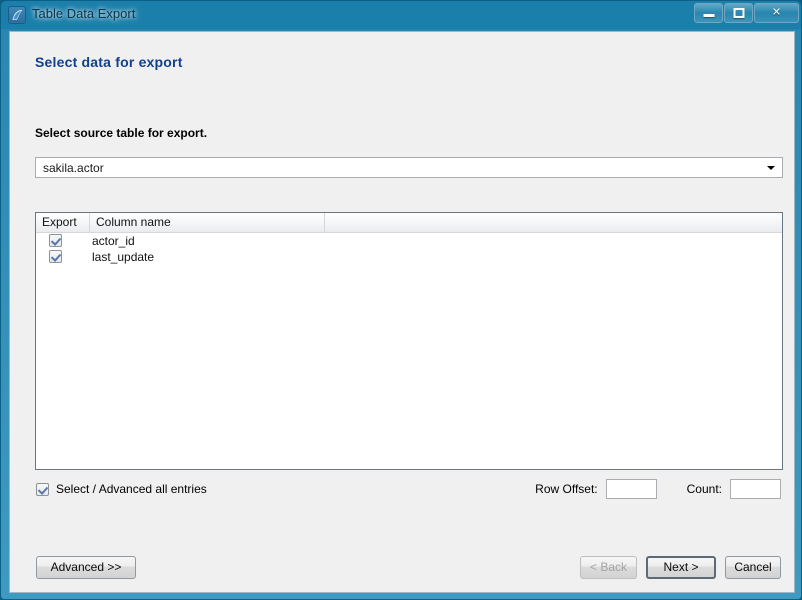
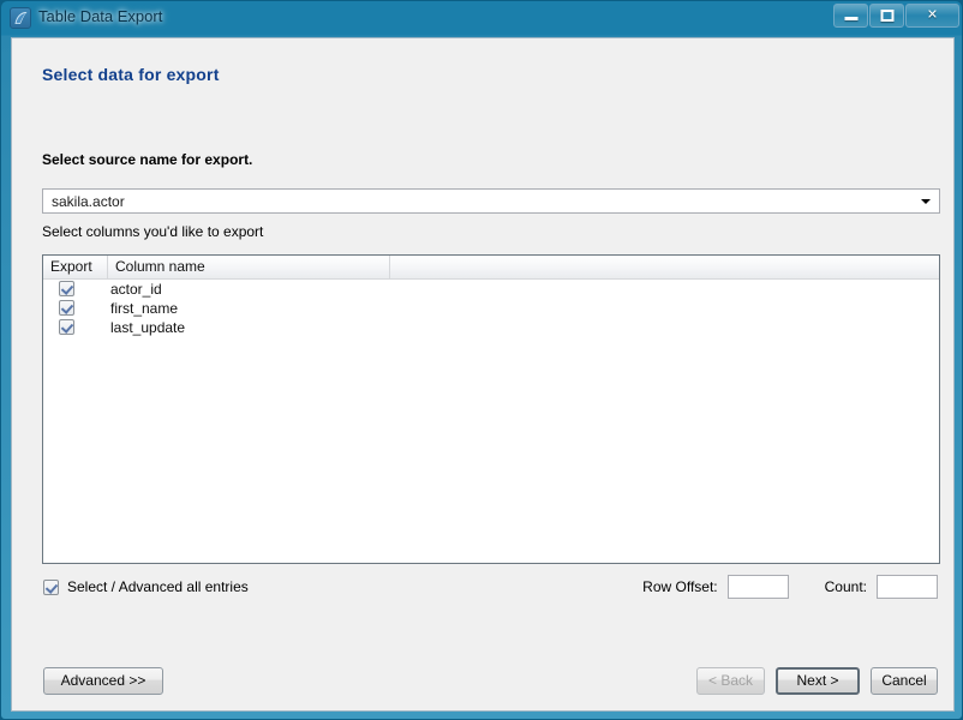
  Table Data Export
  ✕
  Select data for export
- Select source table for export.
+ Select source name for export.
  sakila.actor
+ Select columns you'd like to export
  Export
  Column name
  actor_id
+ first_name
  last_update
  Select / Advanced all entries
  Row Offset:
  Count:
  Advanced >>
  < Back
  Next >
  Cancel
